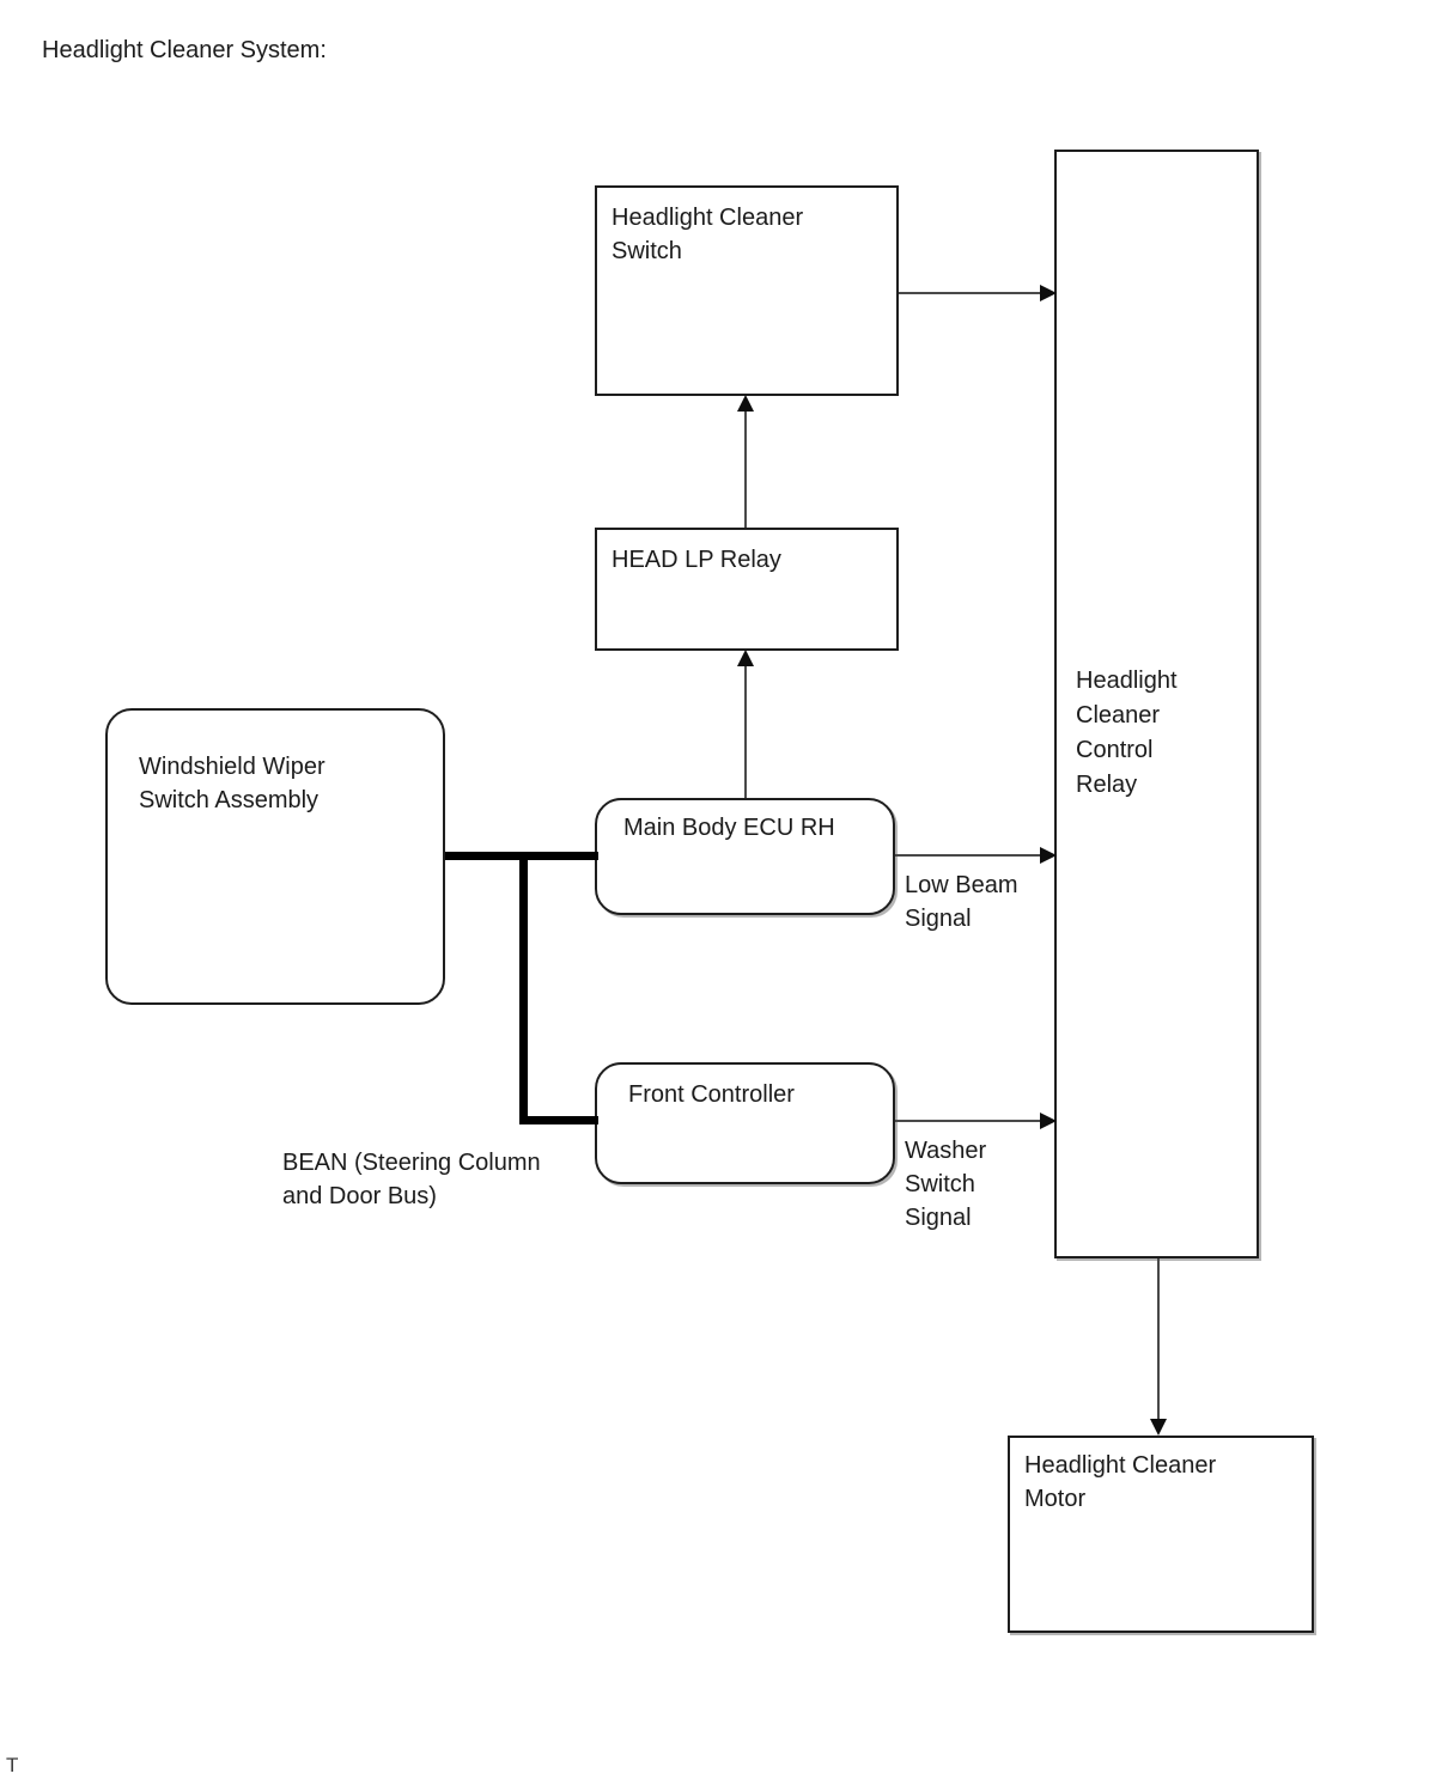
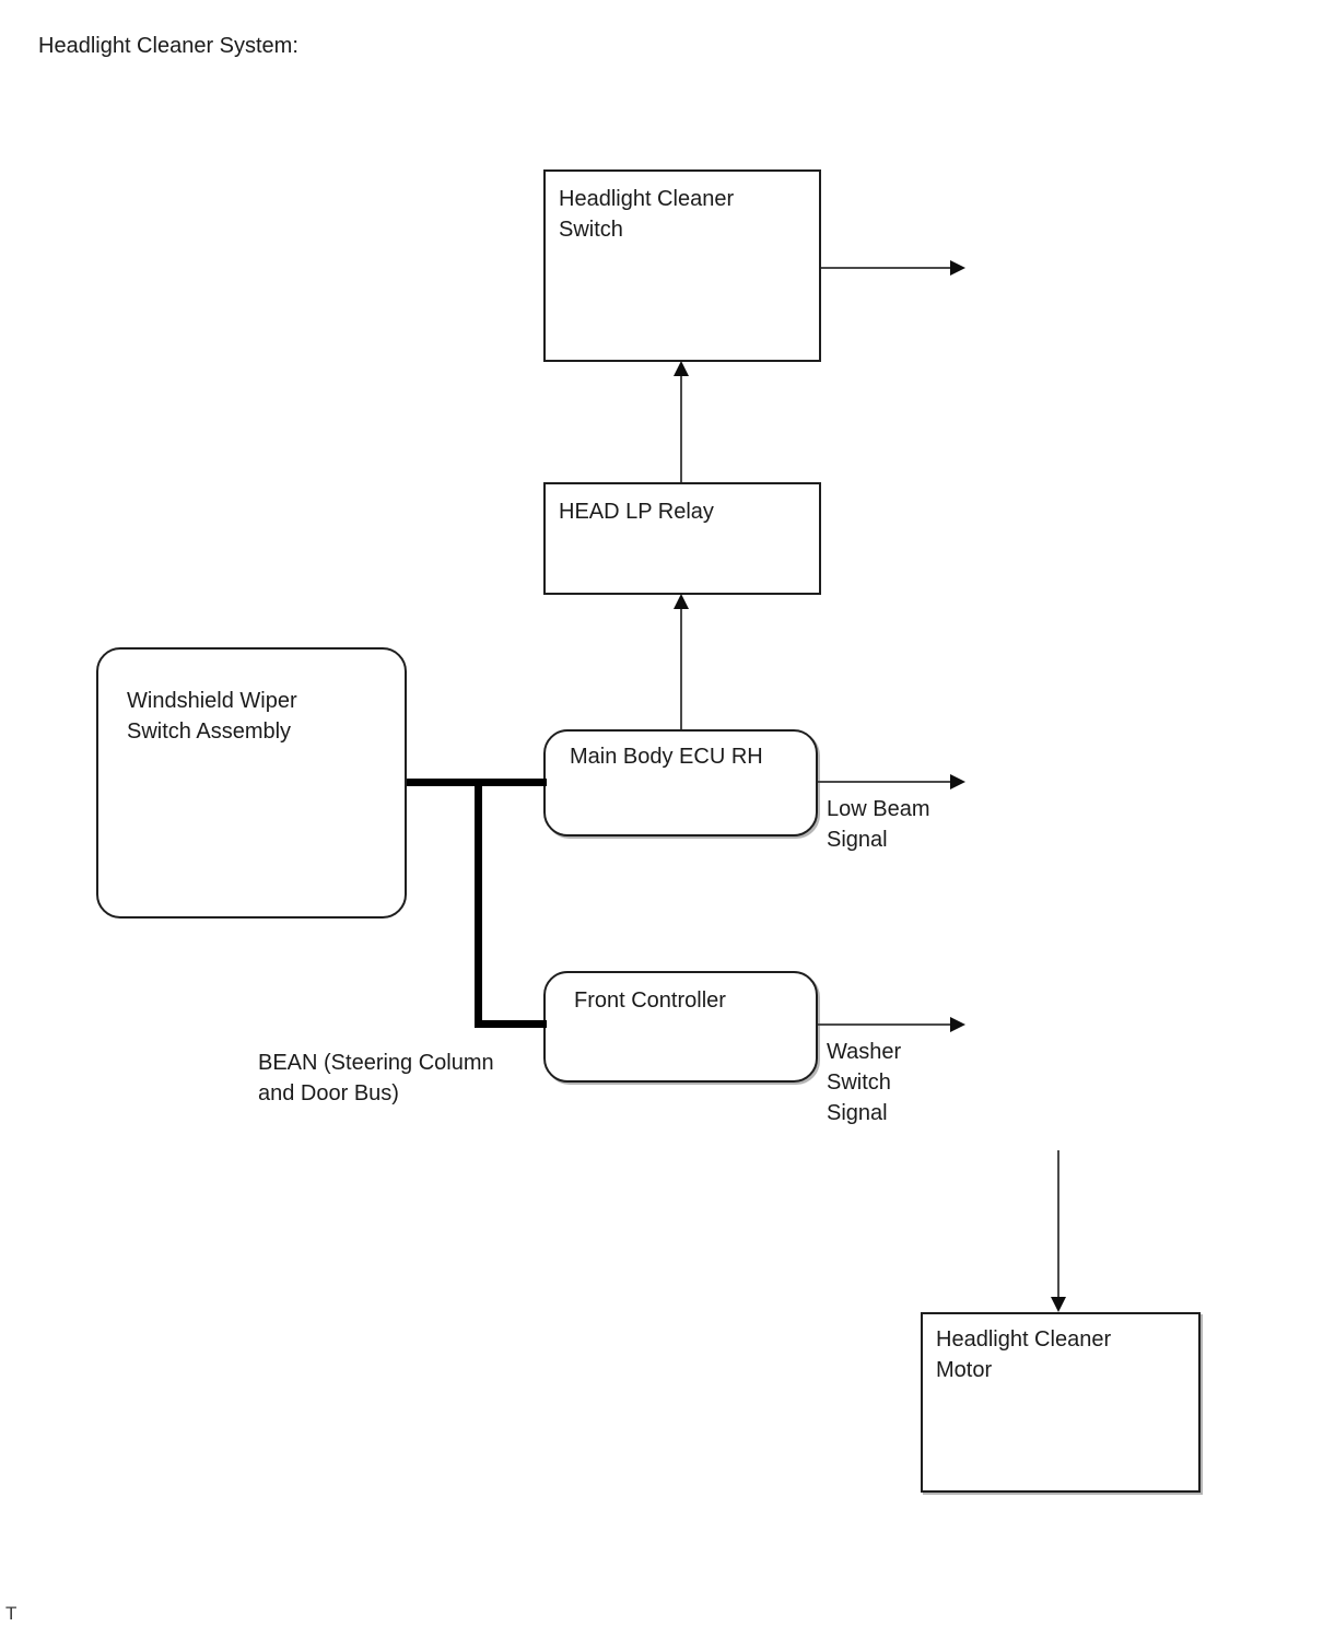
  Headlight Cleaner System:
  Headlight Cleaner
  Switch
  HEAD LP Relay
  Windshield Wiper
  Switch Assembly
  Main Body ECU RH
  Front Controller
- Headlight
- Cleaner
- Control
- Relay
  Headlight Cleaner
  Motor
  Low Beam
  Signal
  Washer
  Switch
  Signal
  BEAN (Steering Column
  and Door Bus)
  T
